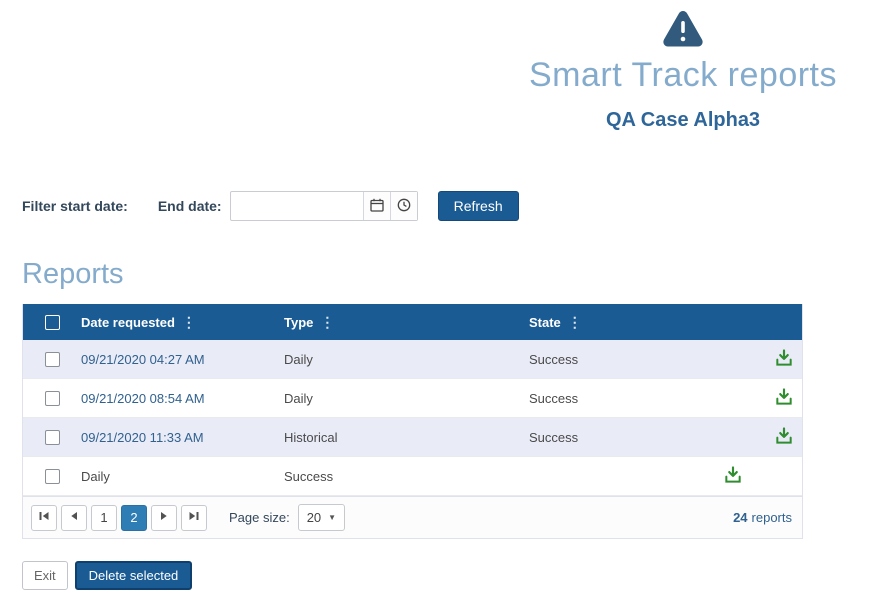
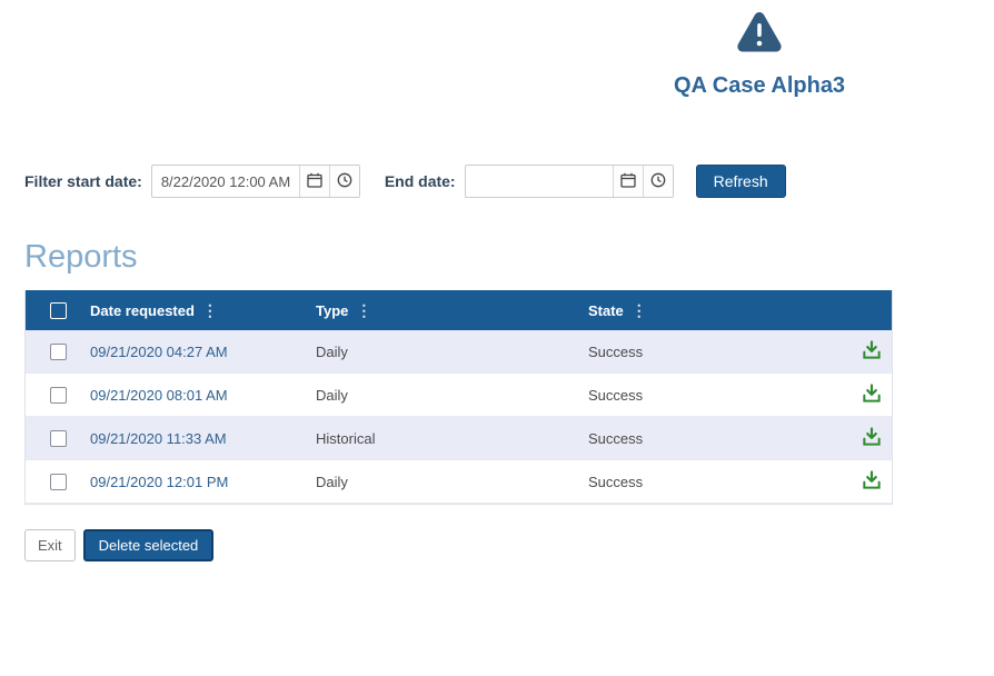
- Smart Track reports
  QA Case Alpha3
  Filter start date:
+ 8/22/2020 12:00 AM
  End date:
  Refresh
  Reports
  Date requested
  ⋮
  Type
  ⋮
  State
  ⋮
  09/21/2020 04:27 AM
  Daily
  Success
- 09/21/2020 08:54 AM
+ 09/21/2020 08:01 AM
  Daily
  Success
  09/21/2020 11:33 AM
  Historical
  Success
+ 09/21/2020 12:01 PM
  Daily
  Success
- 1
- 2
- Page size:
- 20
- ▼
- 24 reports
  Exit
  Delete selected
